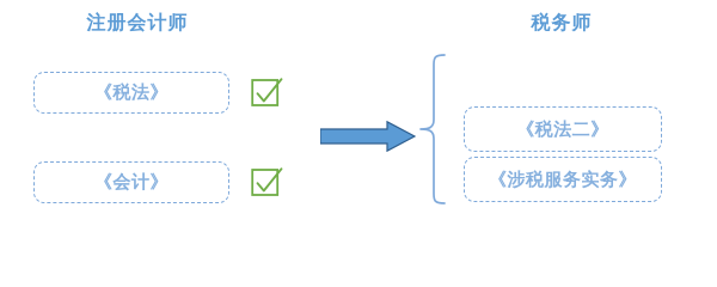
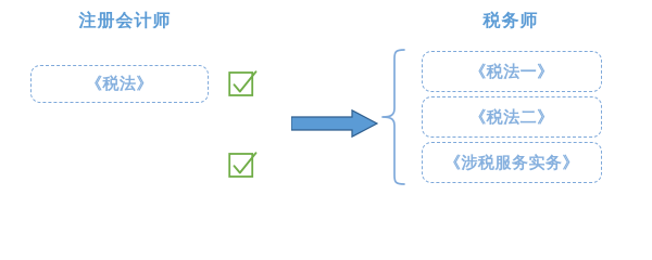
  注册会计师
  《税法》
- 《会计》
  税务师
+ 《税法一》
  《税法二》
  《涉税服务实务》
